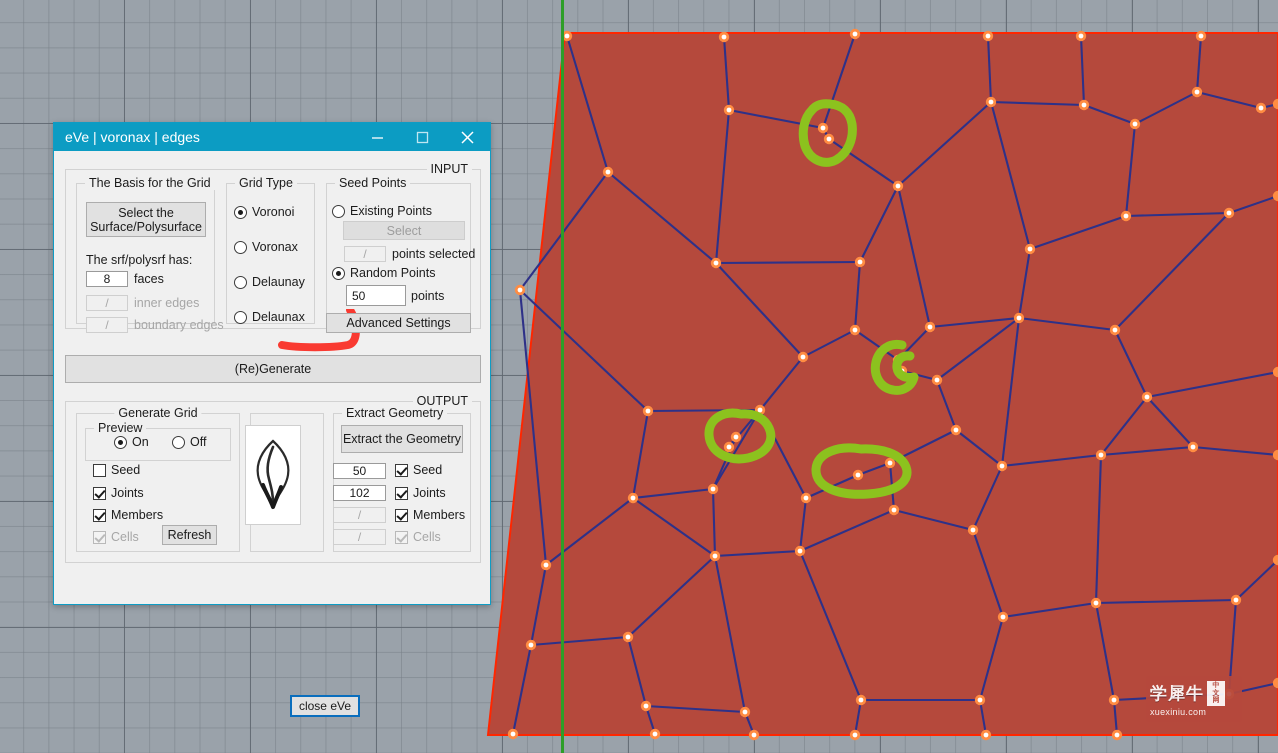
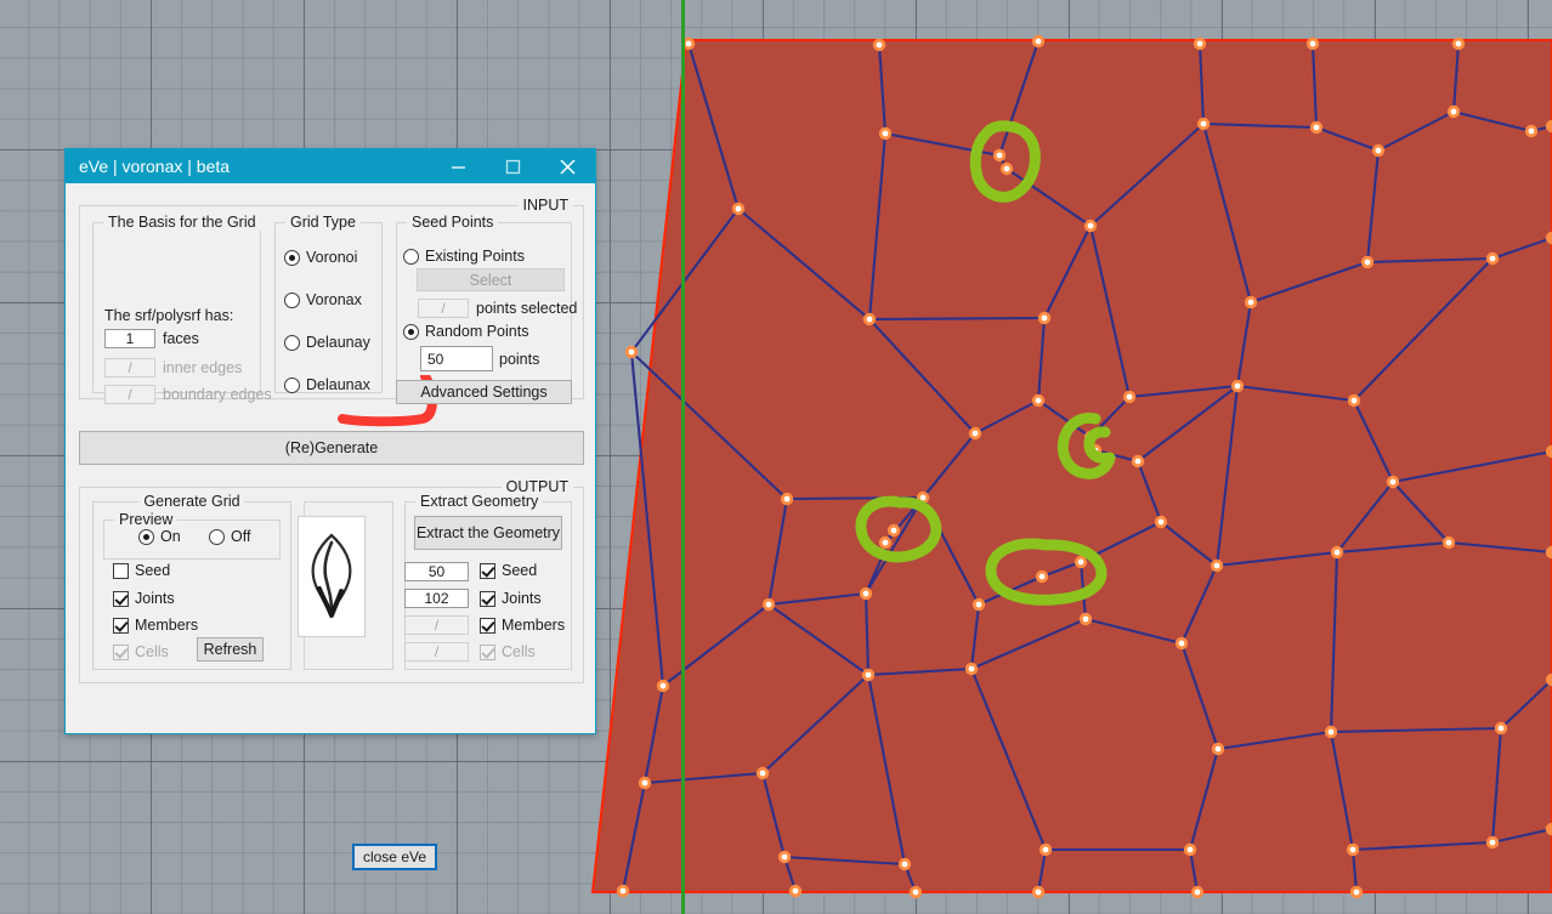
- 学犀牛
- 中
- 文
- 网
- xuexiniu.com
- eVe | voronax | edges
+ eVe | voronax | beta
  INPUT
  The Basis for the Grid
- Select the
- Surface/Polysurface
  The srf/polysrf has:
- 8
+ 1
  faces
  /
  inner edges
  /
  boundary edges
  Grid Type
  Voronoi
  Voronax
  Delaunay
  Delaunax
  Seed Points
  Existing Points
  Select
  /
  points selected
  Random Points
  50
  points
  Advanced Settings
  (Re)Generate
  OUTPUT
  Generate Grid
  Preview
  On
  Off
  Seed
  Joints
  Members
  Cells
  Refresh
  Extract Geometry
  Extract the Geometry
  50
  Seed
  102
  Joints
  /
  Members
  /
  Cells
  close eVe
